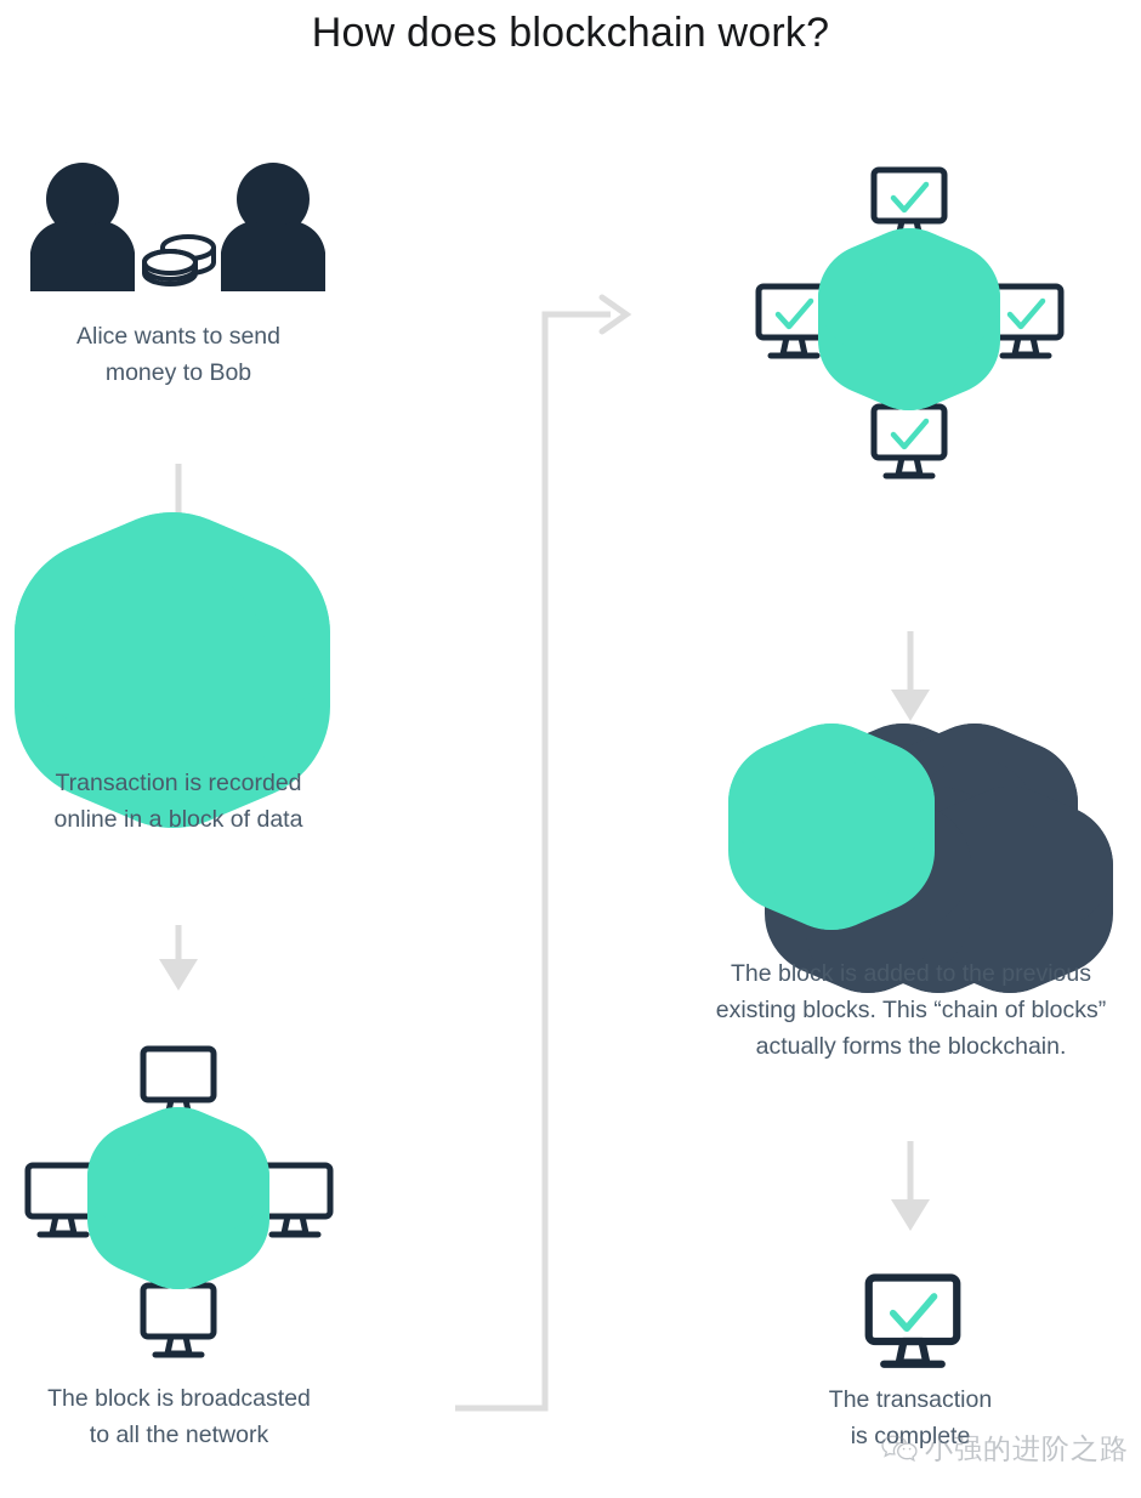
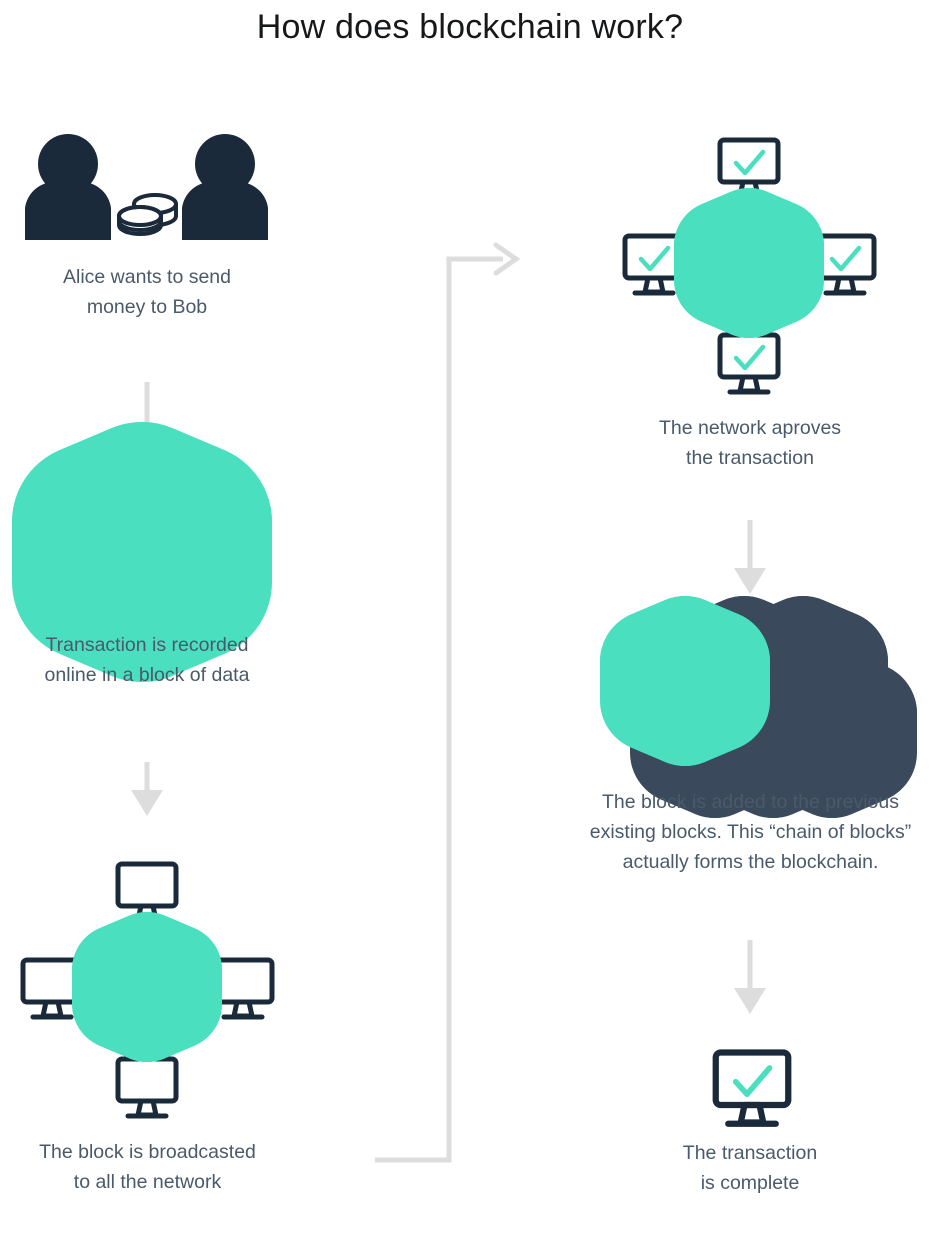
  How does blockchain work?
  Alice wants to send
  money to Bob
  Transaction is recorded
  online in a block of data
  The block is broadcasted
  to all the network
+ The network aproves
+ the transaction
  The block is added to the previous
  existing blocks. This “chain of blocks”
  actually forms the blockchain.
  The transaction
  is complete
- 小强的进阶之路
